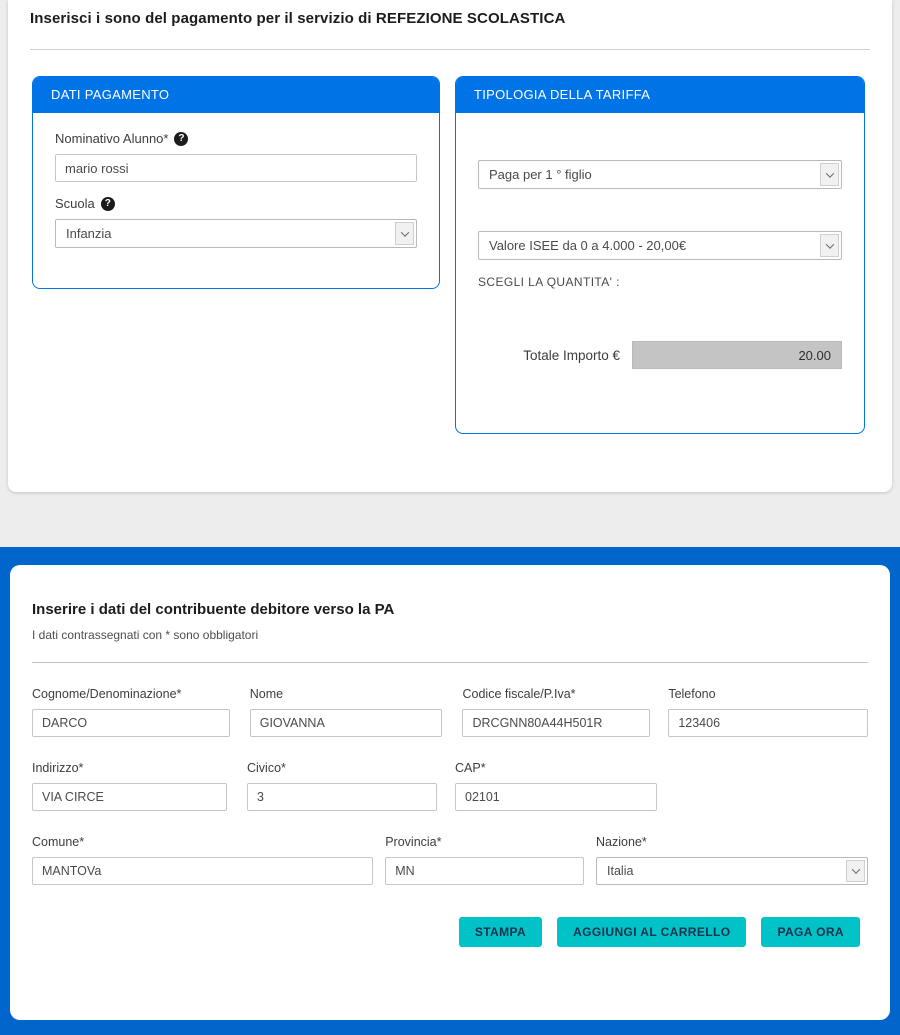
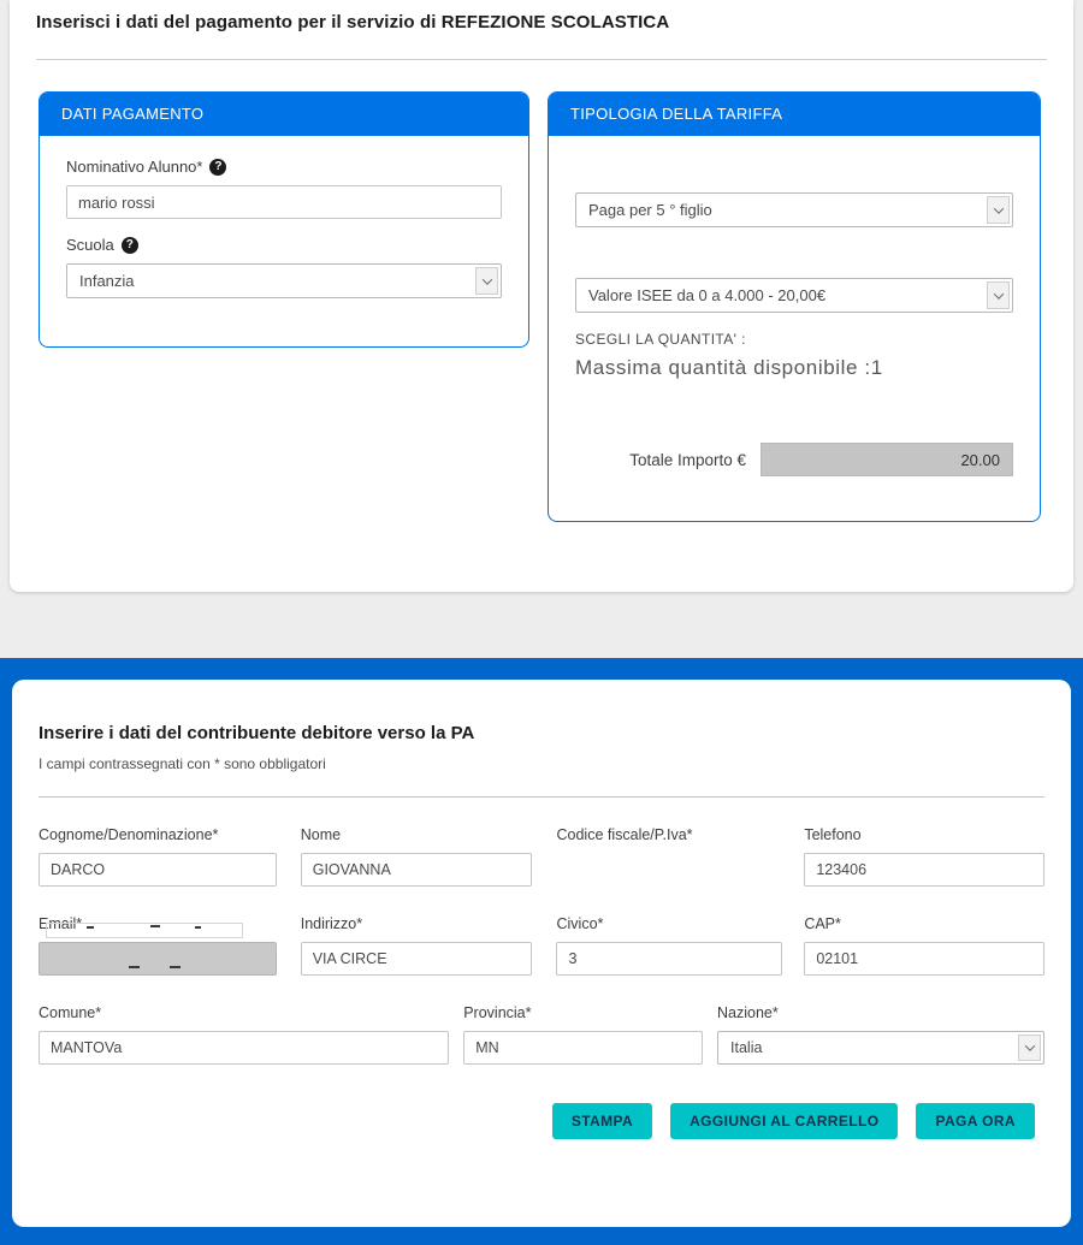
- Inserisci i sono del pagamento per il servizio di REFEZIONE SCOLASTICA
+ Inserisci i dati del pagamento per il servizio di REFEZIONE SCOLASTICA
  DATI PAGAMENTO
  Nominativo Alunno*
  ?
  mario rossi
  Scuola
  ?
  Infanzia
  TIPOLOGIA DELLA TARIFFA
- Paga per 1 ° figlio
+ Paga per 5 ° figlio
  Valore ISEE da 0 a 4.000 - 20,00€
  SCEGLI LA QUANTITA' :
+ Massima quantità disponibile :1
  Totale Importo €
  20.00
  Inserire i dati del contribuente debitore verso la PA
- I dati contrassegnati con * sono obbligatori
+ I campi contrassegnati con * sono obbligatori
  Cognome/Denominazione*
  DARCO
  Nome
  GIOVANNA
  Codice fiscale/P.Iva*
- DRCGNN80A44H501R
  Telefono
  123406
+ Email*
  Indirizzo*
  VIA CIRCE
  Civico*
  3
  CAP*
  02101
  Comune*
  MANTOVa
  Provincia*
  MN
  Nazione*
  Italia
  STAMPA
  AGGIUNGI AL CARRELLO
  PAGA ORA
